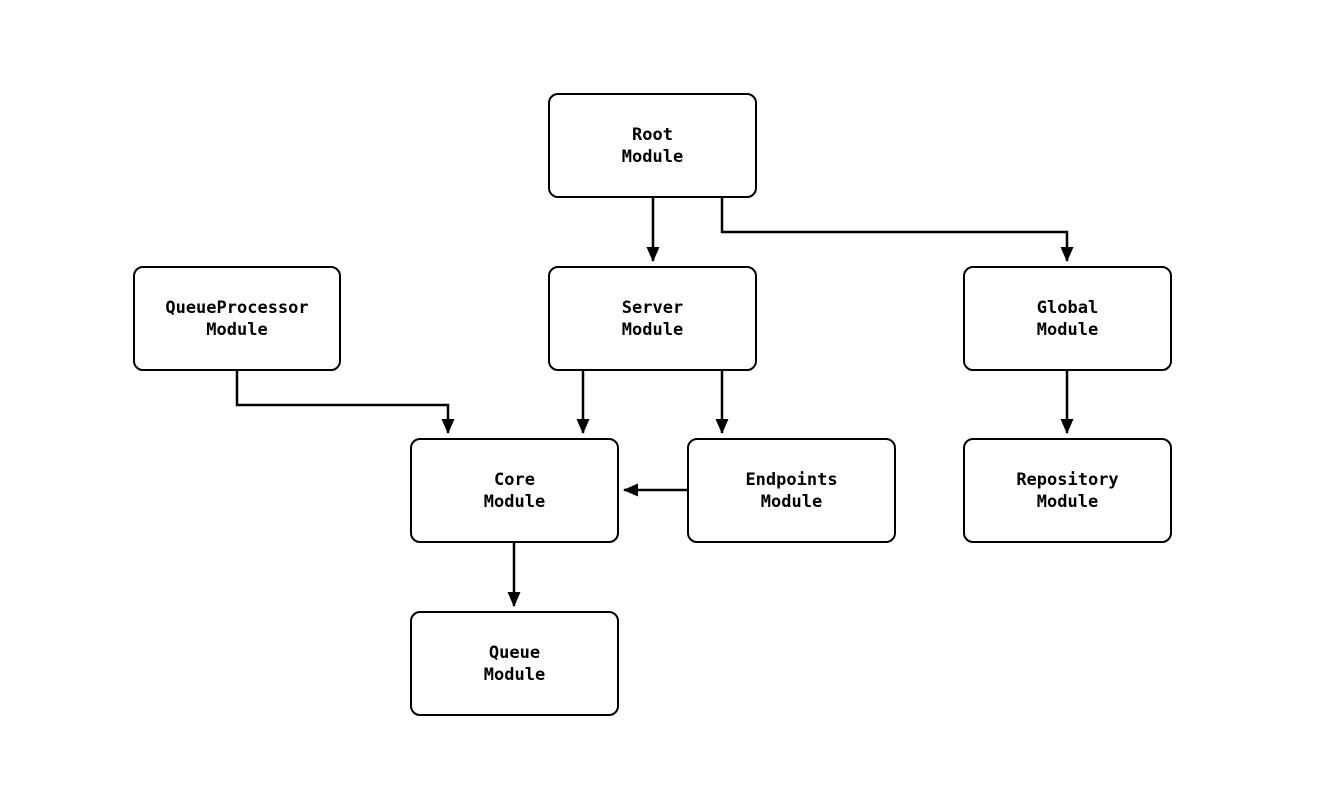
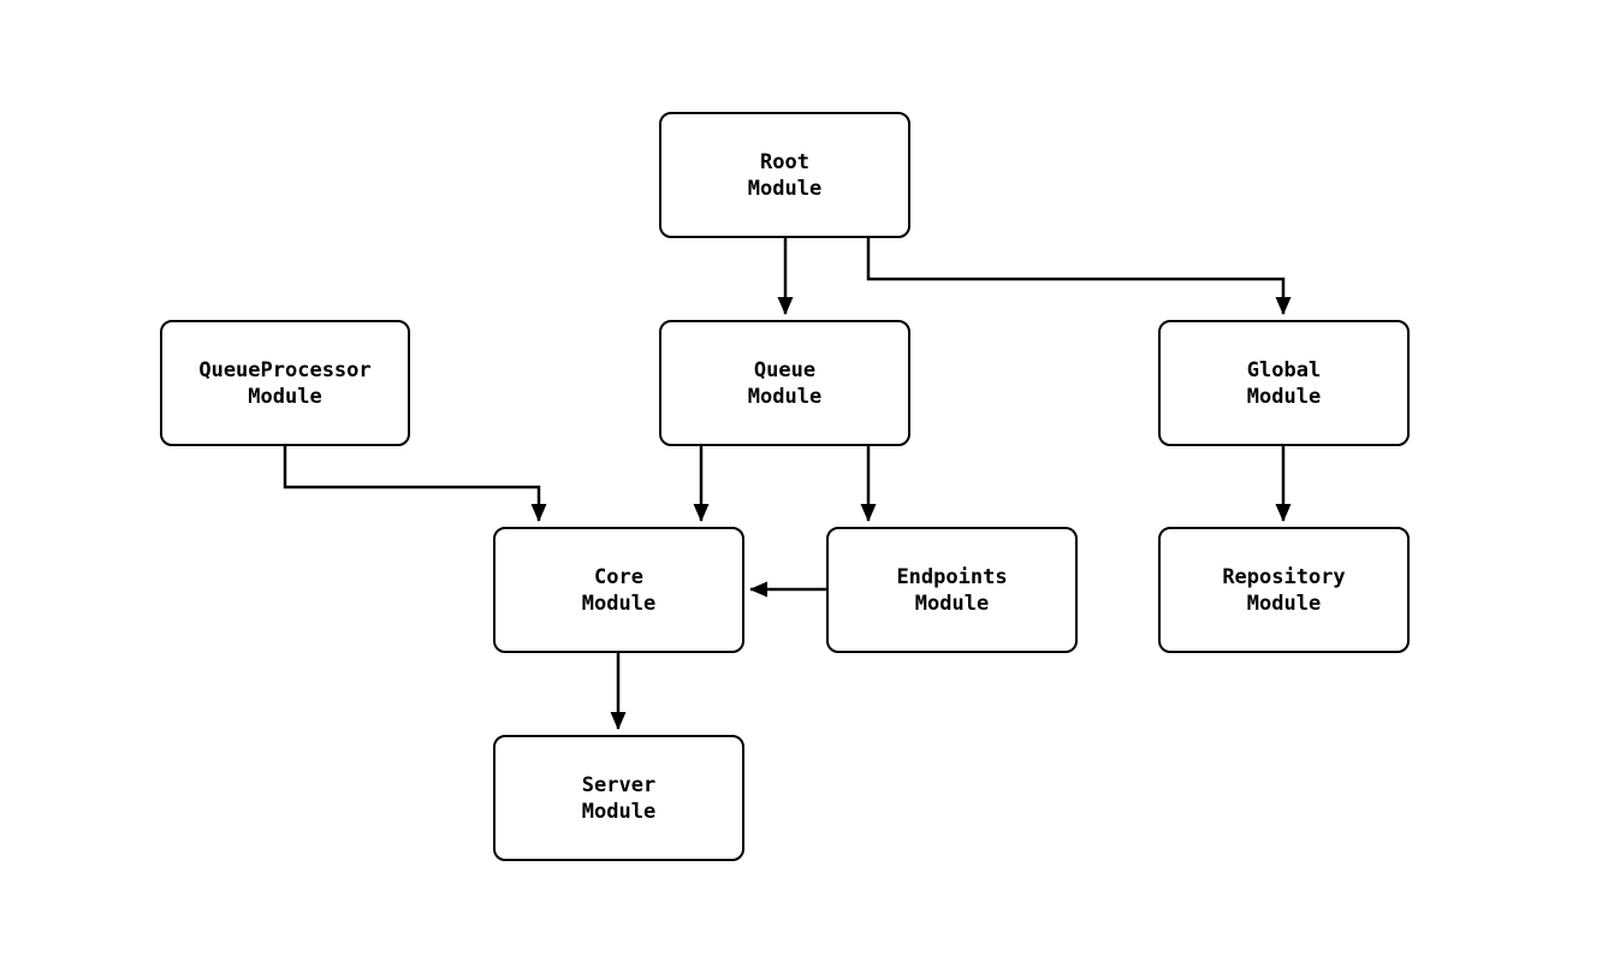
  Root
  Module
  QueueProcessor
  Module
- Server
+ Queue
  Module
  Global
  Module
  Core
  Module
  Endpoints
  Module
  Repository
  Module
- Queue
+ Server
  Module
